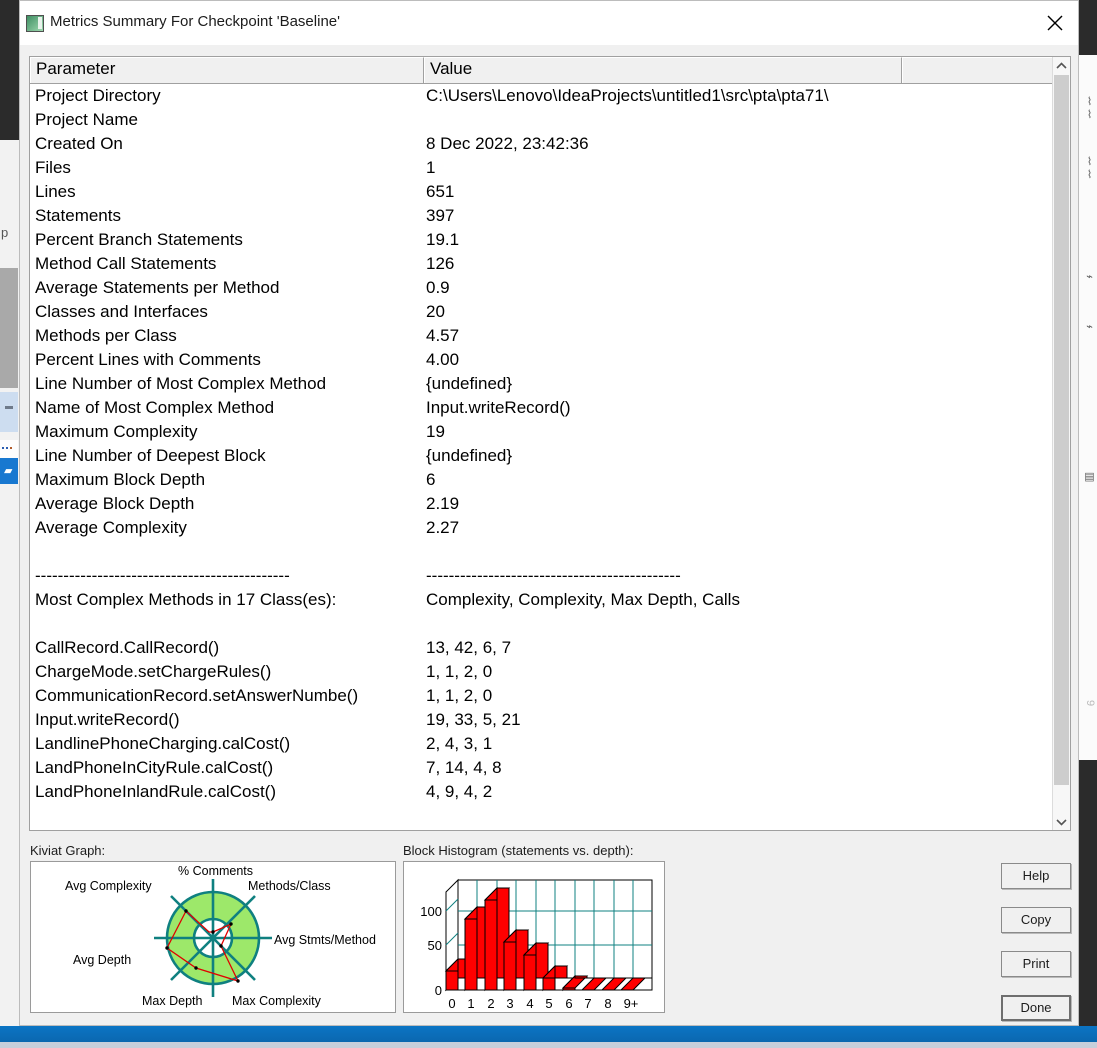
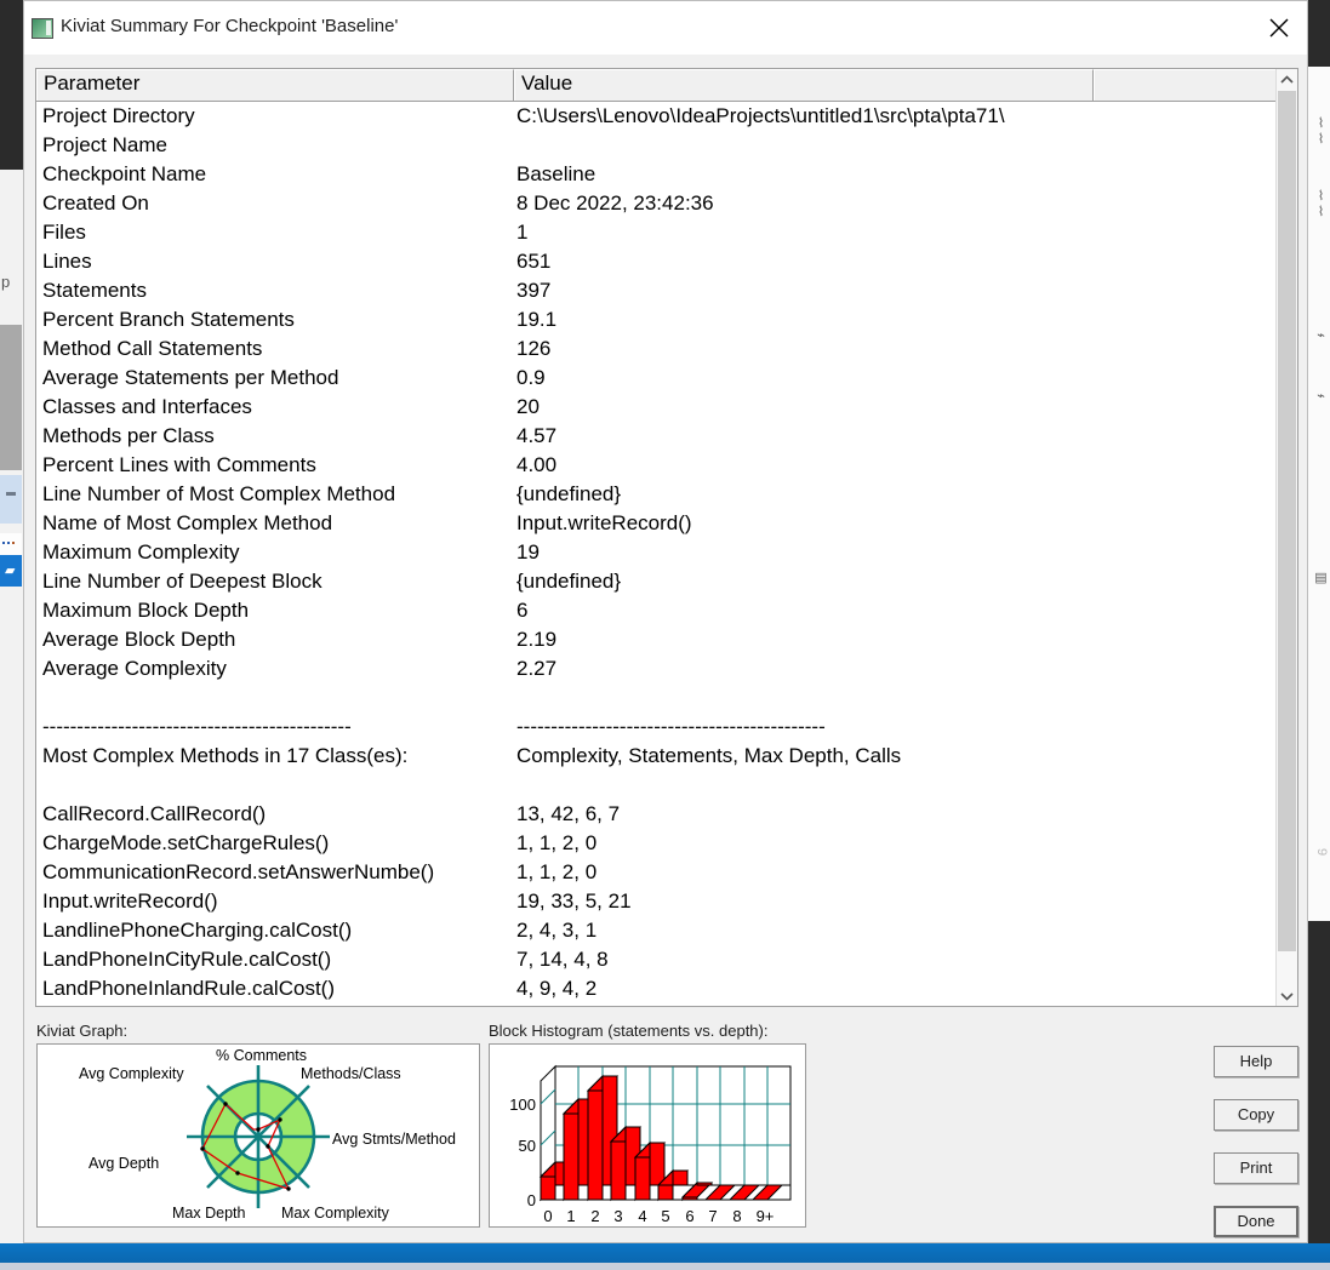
  p
  ▰
- Metrics Summary For Checkpoint 'Baseline'
+ Kiviat Summary For Checkpoint 'Baseline'
  Parameter
  Value
  Project Directory
  C:\Users\Lenovo\IdeaProjects\untitled1\src\pta\pta71\
  Project Name
+ Checkpoint Name
+ Baseline
  Created On
  8 Dec 2022, 23:42:36
  Files
  1
  Lines
  651
  Statements
  397
  Percent Branch Statements
  19.1
  Method Call Statements
  126
  Average Statements per Method
  0.9
  Classes and Interfaces
  20
  Methods per Class
  4.57
  Percent Lines with Comments
  4.00
  Line Number of Most Complex Method
  {undefined}
  Name of Most Complex Method
  Input.writeRecord()
  Maximum Complexity
  19
  Line Number of Deepest Block
  {undefined}
  Maximum Block Depth
  6
  Average Block Depth
  2.19
  Average Complexity
  2.27
  ---------------------------------------------
  ---------------------------------------------
  Most Complex Methods in 17 Class(es):
- Complexity, Complexity, Max Depth, Calls
+ Complexity, Statements, Max Depth, Calls
  CallRecord.CallRecord()
  13, 42, 6, 7
  ChargeMode.setChargeRules()
  1, 1, 2, 0
  CommunicationRecord.setAnswerNumbe()
  1, 1, 2, 0
  Input.writeRecord()
  19, 33, 5, 21
  LandlinePhoneCharging.calCost()
  2, 4, 3, 1
  LandPhoneInCityRule.calCost()
  7, 14, 4, 8
  LandPhoneInlandRule.calCost()
  4, 9, 4, 2
  Kiviat Graph:
  % Comments
  Methods/Class
  Avg Stmts/Method
  Max Complexity
  Max Depth
  Avg Depth
  Avg Complexity
  Block Histogram (statements vs. depth):
  0
  50
  100
  0
  1
  2
  3
  4
  5
  6
  7
  8
  9+
  Help
  Copy
  Print
  Done
